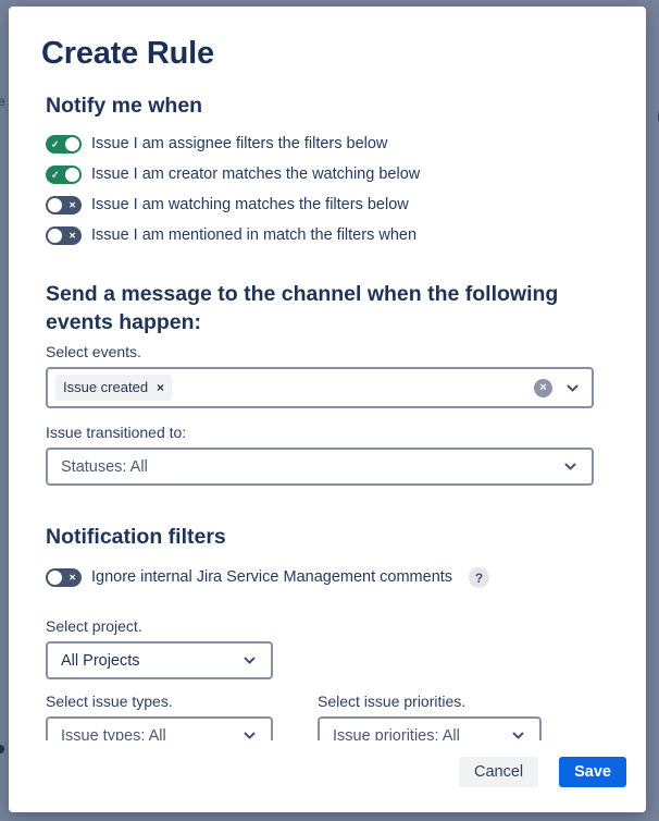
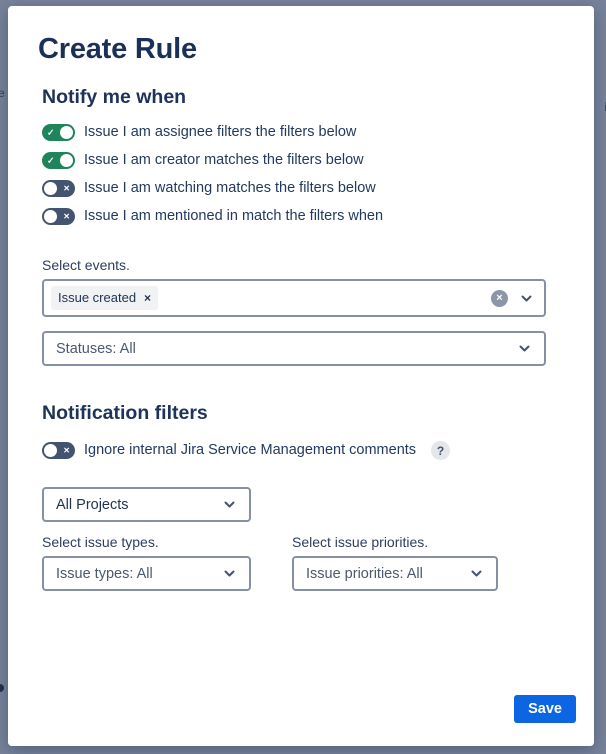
  e
  Create Rule
  Notify me when
  ✓
  Issue I am assignee filters the filters below
  ✓
- Issue I am creator matches the watching below
+ Issue I am creator matches the filters below
  ✕
  Issue I am watching matches the filters below
  ✕
  Issue I am mentioned in match the filters when
- Send a message to the channel when the following events happen:
  Select events.
  Issue created
  ×
  ×
- Issue transitioned to:
  Statuses: All
  Notification filters
  ✕
  Ignore internal Jira Service Management comments
  ?
- Select project.
  All Projects
  Select issue types.
  Issue types: All
  Select issue priorities.
  Issue priorities: All
- Cancel
  Save
